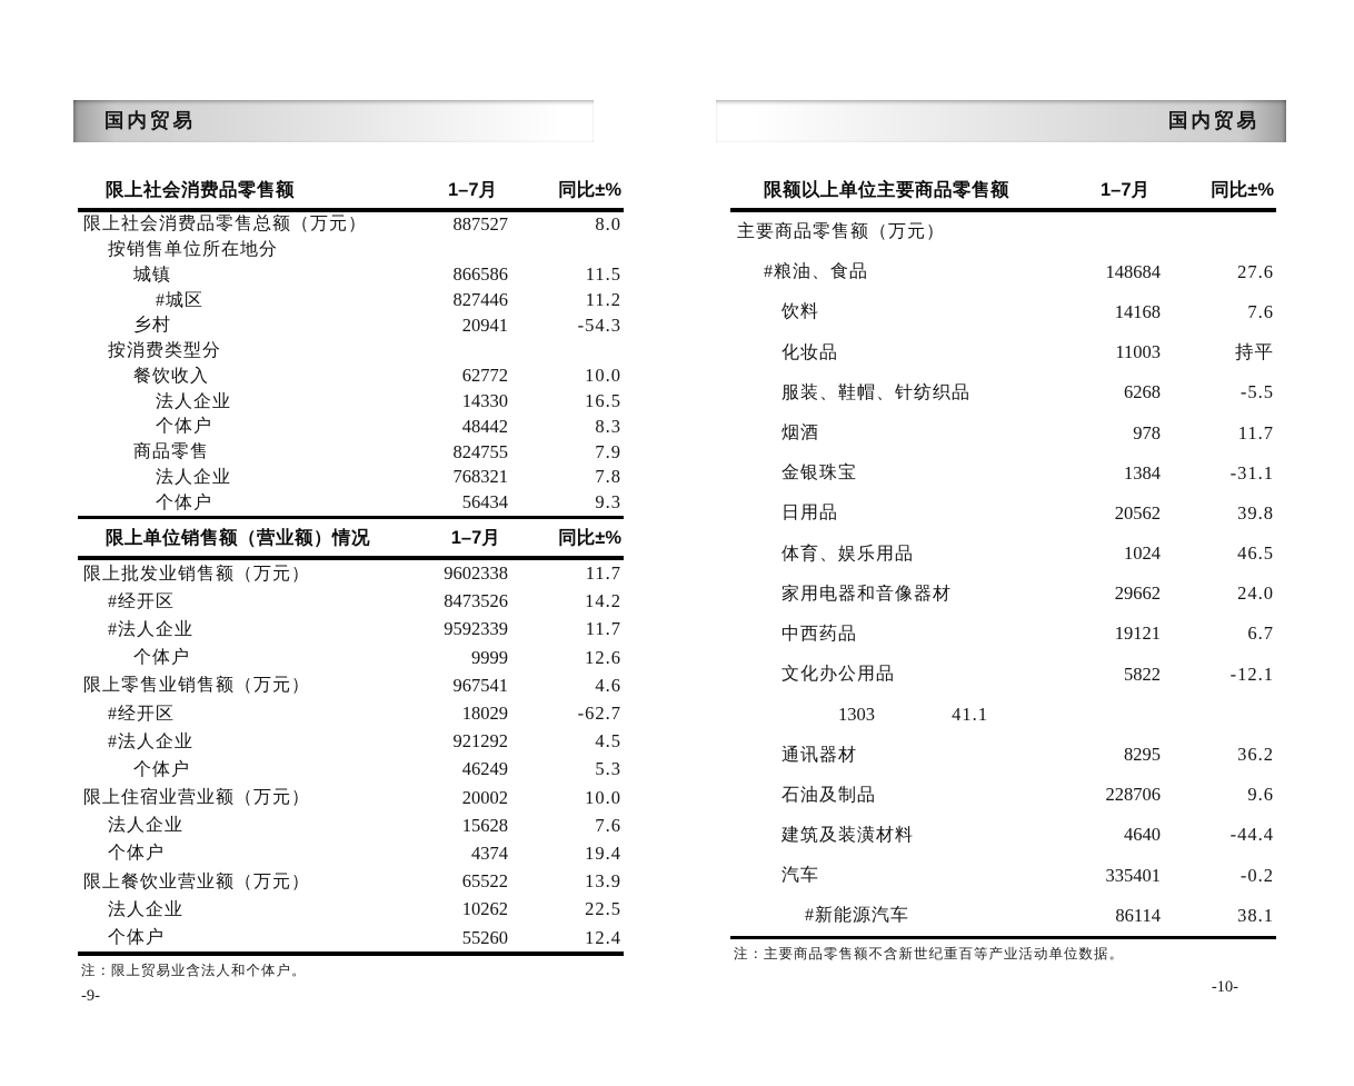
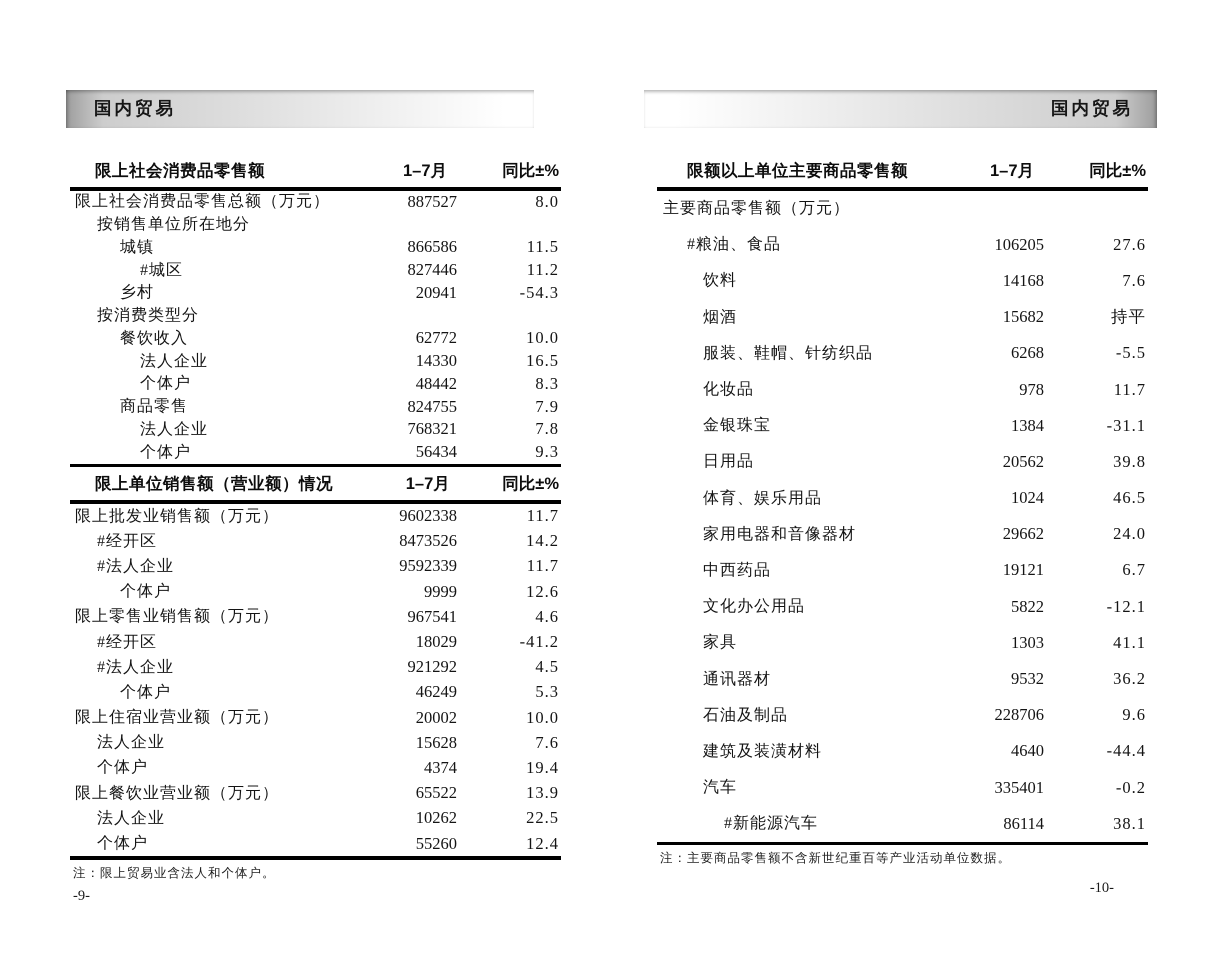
  国内贸易
  国内贸易
  限上社会消费品零售额
  1–7月
  同比±%
  限上社会消费品零售总额（万元）
  887527
  8.0
  按销售单位所在地分
  城镇
  866586
  11.5
  #城区
  827446
  11.2
  乡村
  20941
  -54.3
  按消费类型分
  餐饮收入
  62772
  10.0
  法人企业
  14330
  16.5
  个体户
  48442
  8.3
  商品零售
  824755
  7.9
  法人企业
  768321
  7.8
  个体户
  56434
  9.3
  限上单位销售额（营业额）情况
  1–7月
  同比±%
  限上批发业销售额（万元）
  9602338
  11.7
  #经开区
  8473526
  14.2
  #法人企业
  9592339
  11.7
  个体户
  9999
  12.6
  限上零售业销售额（万元）
  967541
  4.6
  #经开区
  18029
- -62.7
+ -41.2
  #法人企业
  921292
  4.5
  个体户
  46249
  5.3
  限上住宿业营业额（万元）
  20002
  10.0
  法人企业
  15628
  7.6
  个体户
  4374
  19.4
  限上餐饮业营业额（万元）
  65522
  13.9
  法人企业
  10262
  22.5
  个体户
  55260
  12.4
  注：限上贸易业含法人和个体户。
  -9-
  限额以上单位主要商品零售额
  1–7月
  同比±%
  主要商品零售额（万元）
  #粮油、食品
- 148684
+ 106205
  27.6
  饮料
  14168
  7.6
- 化妆品
+ 烟酒
- 11003
+ 15682
  持平
  服装、鞋帽、针纺织品
  6268
  -5.5
- 烟酒
+ 化妆品
  978
  11.7
  金银珠宝
  1384
  -31.1
  日用品
  20562
  39.8
  体育、娱乐用品
  1024
  46.5
  家用电器和音像器材
  29662
  24.0
  中西药品
  19121
  6.7
  文化办公用品
  5822
  -12.1
+ 家具
  1303
  41.1
  通讯器材
- 8295
+ 9532
  36.2
  石油及制品
  228706
  9.6
  建筑及装潢材料
  4640
  -44.4
  汽车
  335401
  -0.2
  #新能源汽车
  86114
  38.1
  注：主要商品零售额不含新世纪重百等产业活动单位数据。
  -10-
